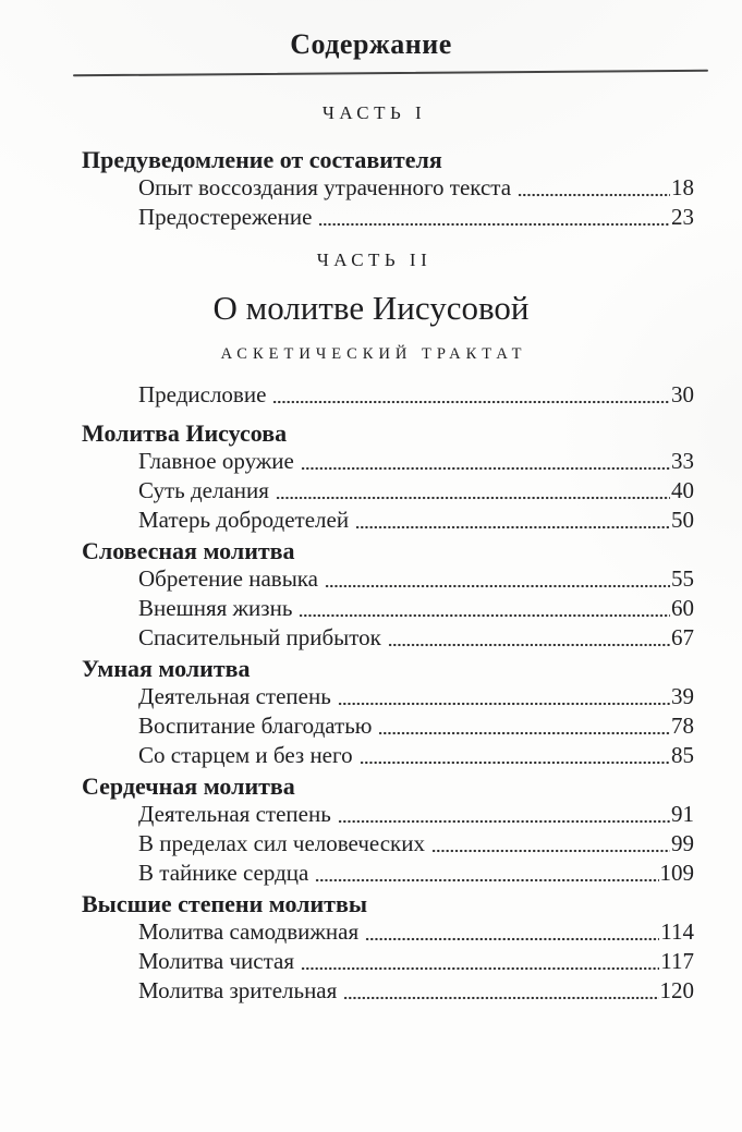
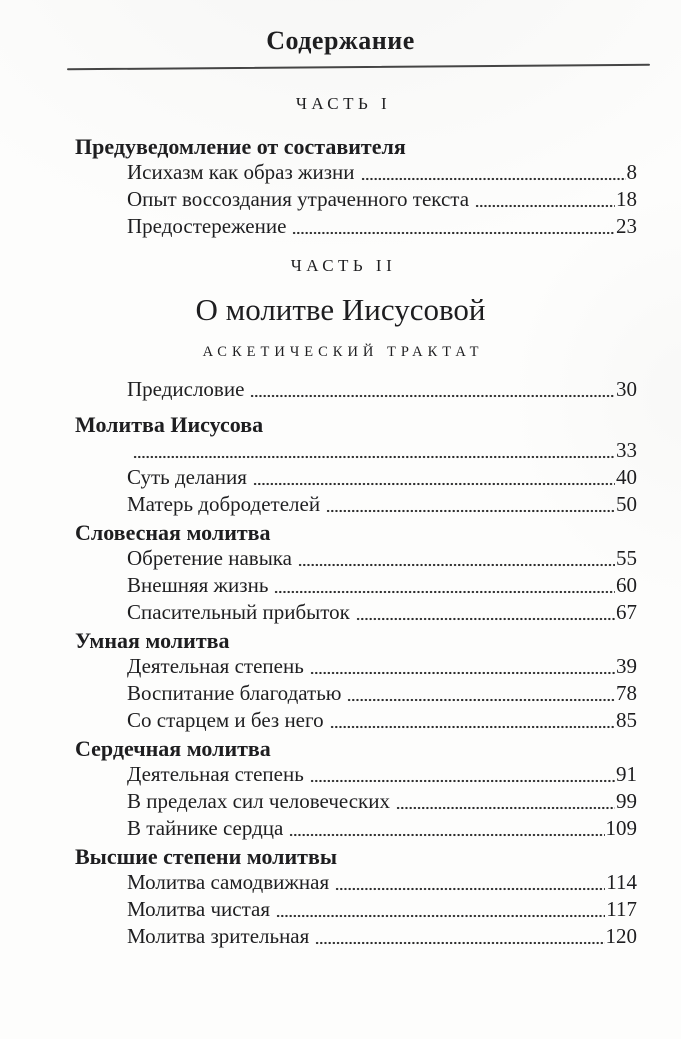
  Содержание
  ЧАСТЬ I
  Предуведомление от составителя
+ Исихазм как образ жизни
+ 8
  Опыт воссоздания утраченного текста
  18
  Предостережение
  23
  ЧАСТЬ II
  О молитве Иисусовой
  АСКЕТИЧЕСКИЙ ТРАКТАТ
  Предисловие
  30
  Молитва Иисусова
- Главное оружие
  33
  Суть делания
  40
  Матерь добродетелей
  50
  Словесная молитва
  Обретение навыка
  55
  Внешняя жизнь
  60
  Спасительный прибыток
  67
  Умная молитва
  Деятельная степень
  39
  Воспитание благодатью
  78
  Со старцем и без него
  85
  Сердечная молитва
  Деятельная степень
  91
  В пределах сил человеческих
  99
  В тайнике сердца
  109
  Высшие степени молитвы
  Молитва самодвижная
  114
  Молитва чистая
  117
  Молитва зрительная
  120
